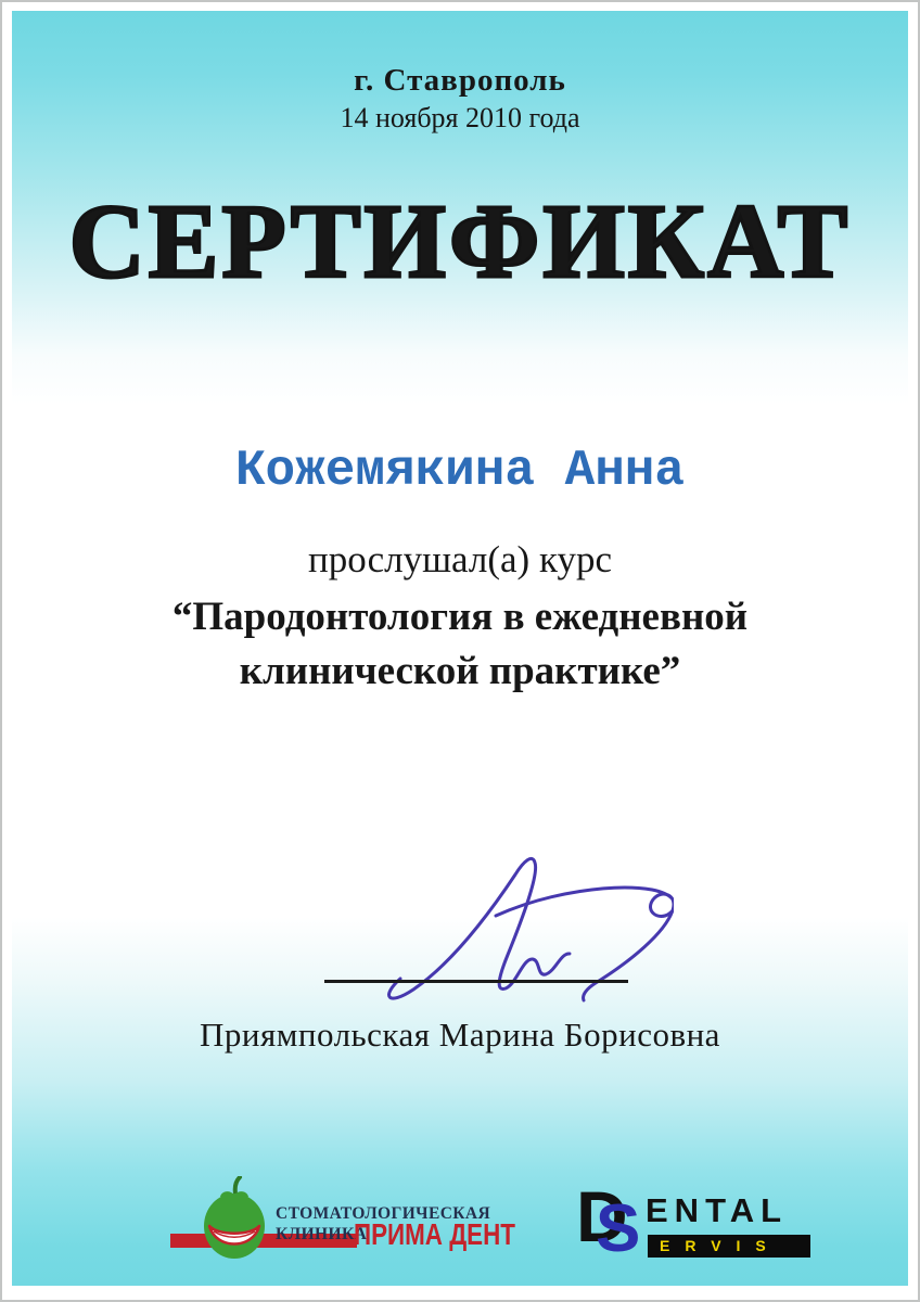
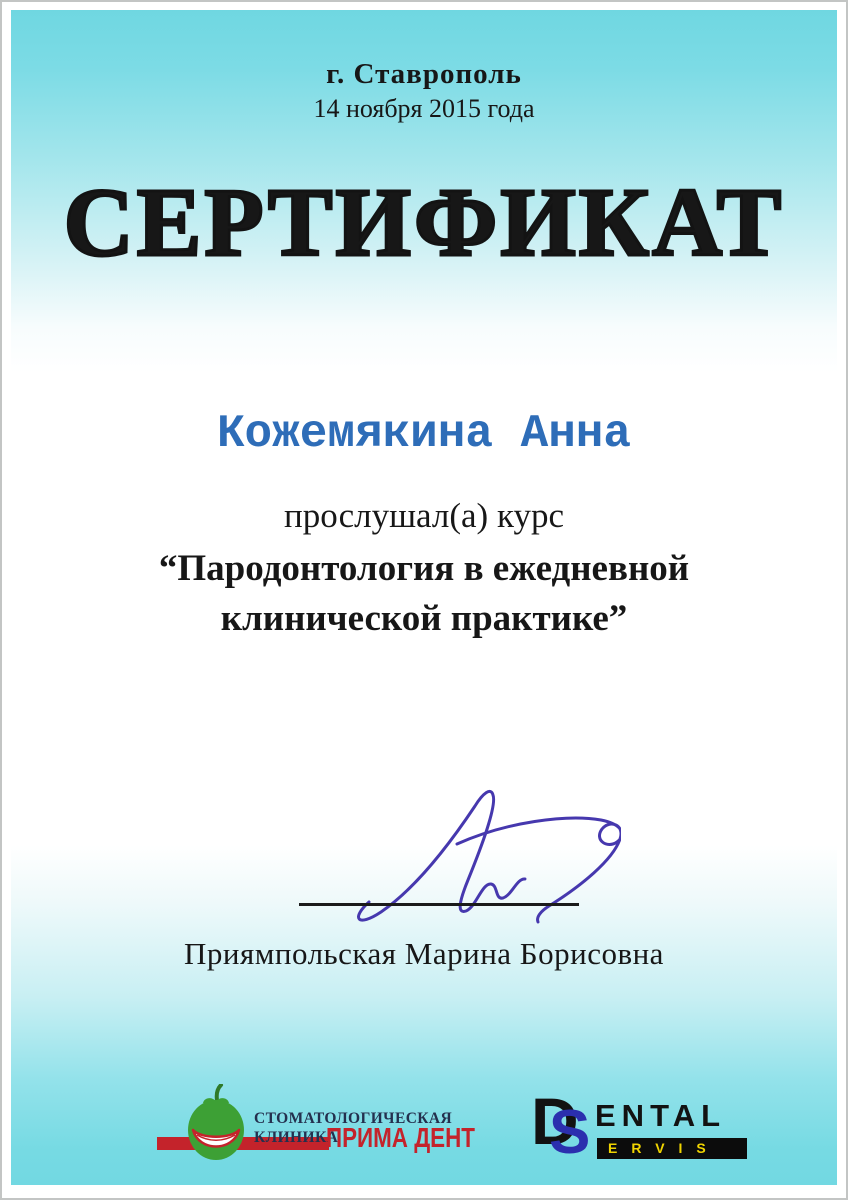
  г. Ставрополь
- 14 ноября 2010 года
+ 14 ноября 2015 года
  СЕРТИФИКАТ
  Кожемякина Анна
  прослушал(а) курс
  “Пародонтология в ежедневной
  клинической практике”
  Приямпольская Марина Борисовна
  СТОМАТОЛОГИЧЕСКАЯ
  КЛИНИКА
  ПРИМА ДЕНТ
  D
  S
  ENTAL
  ERVIS
